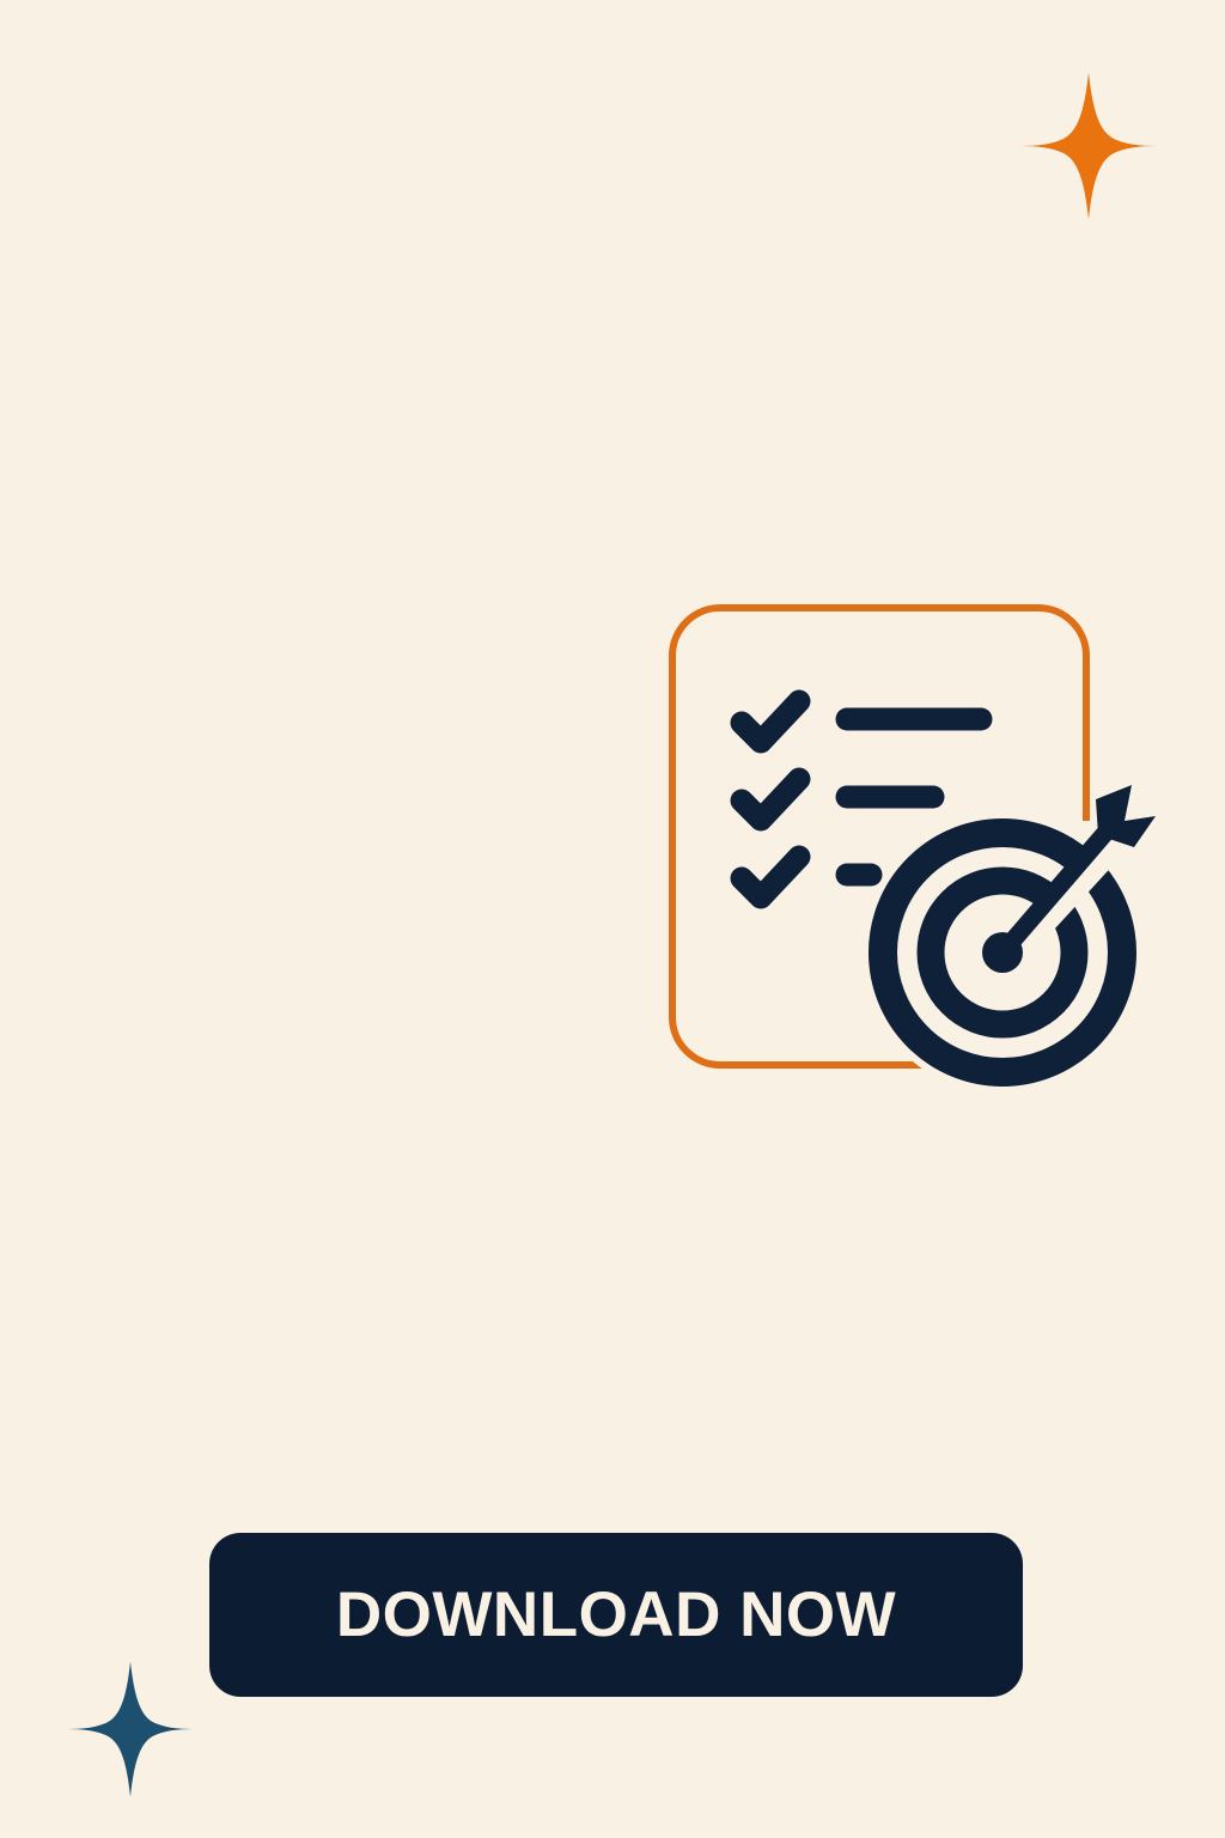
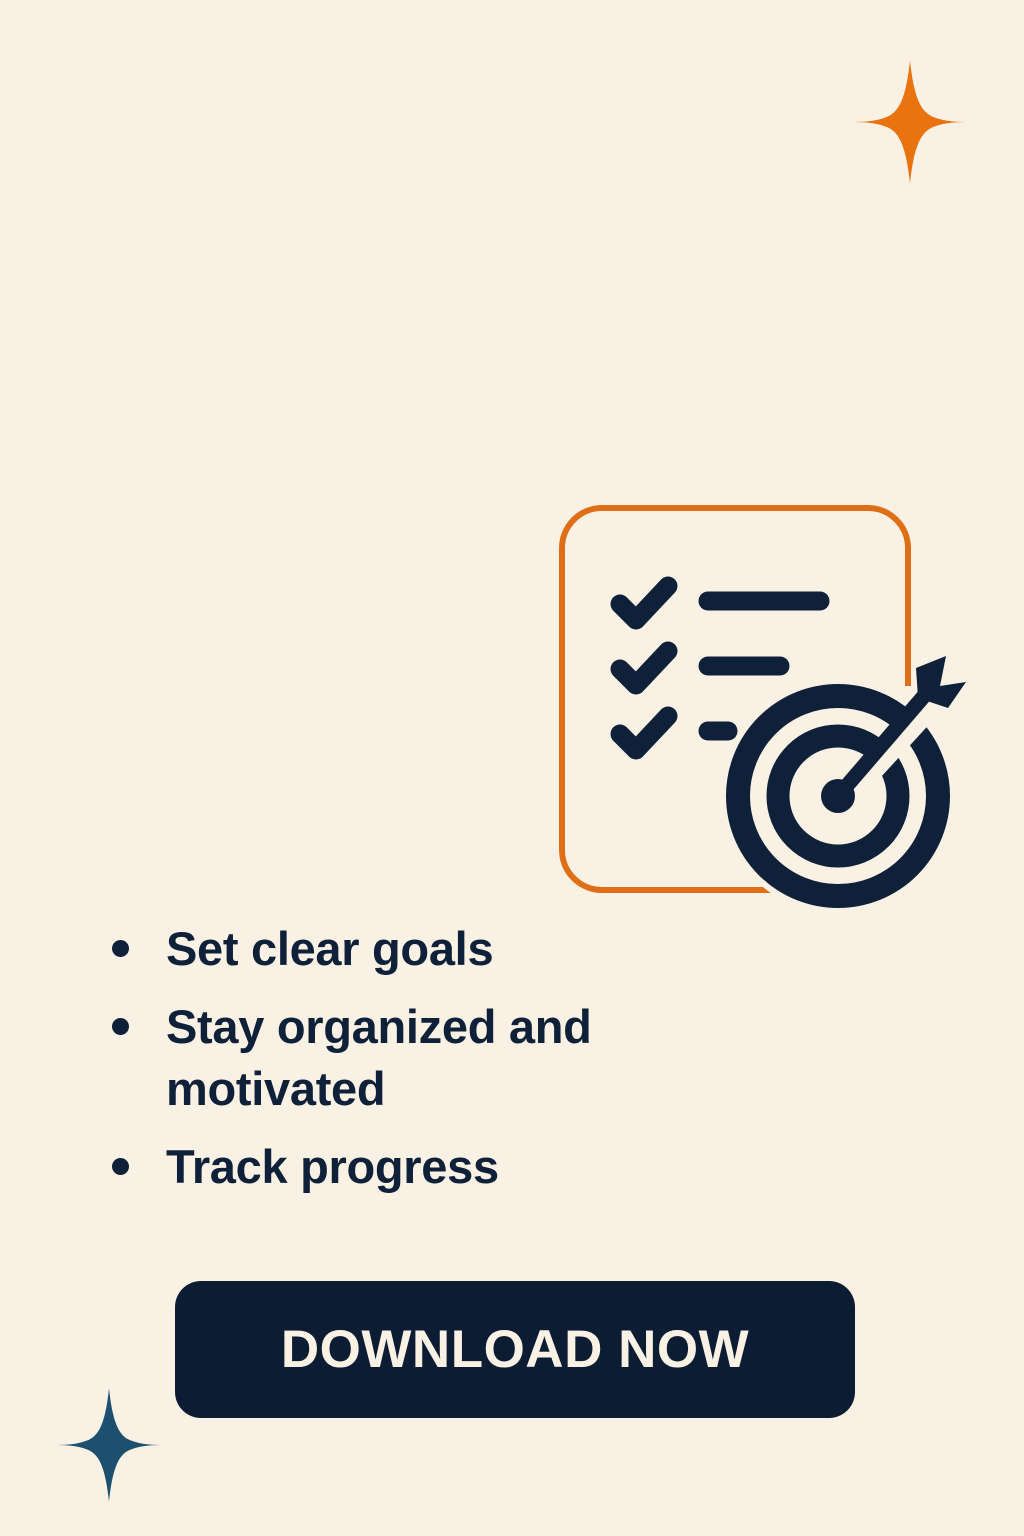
+ Set clear goals
+ Stay organized and motivated
+ Track progress
  DOWNLOAD NOW
